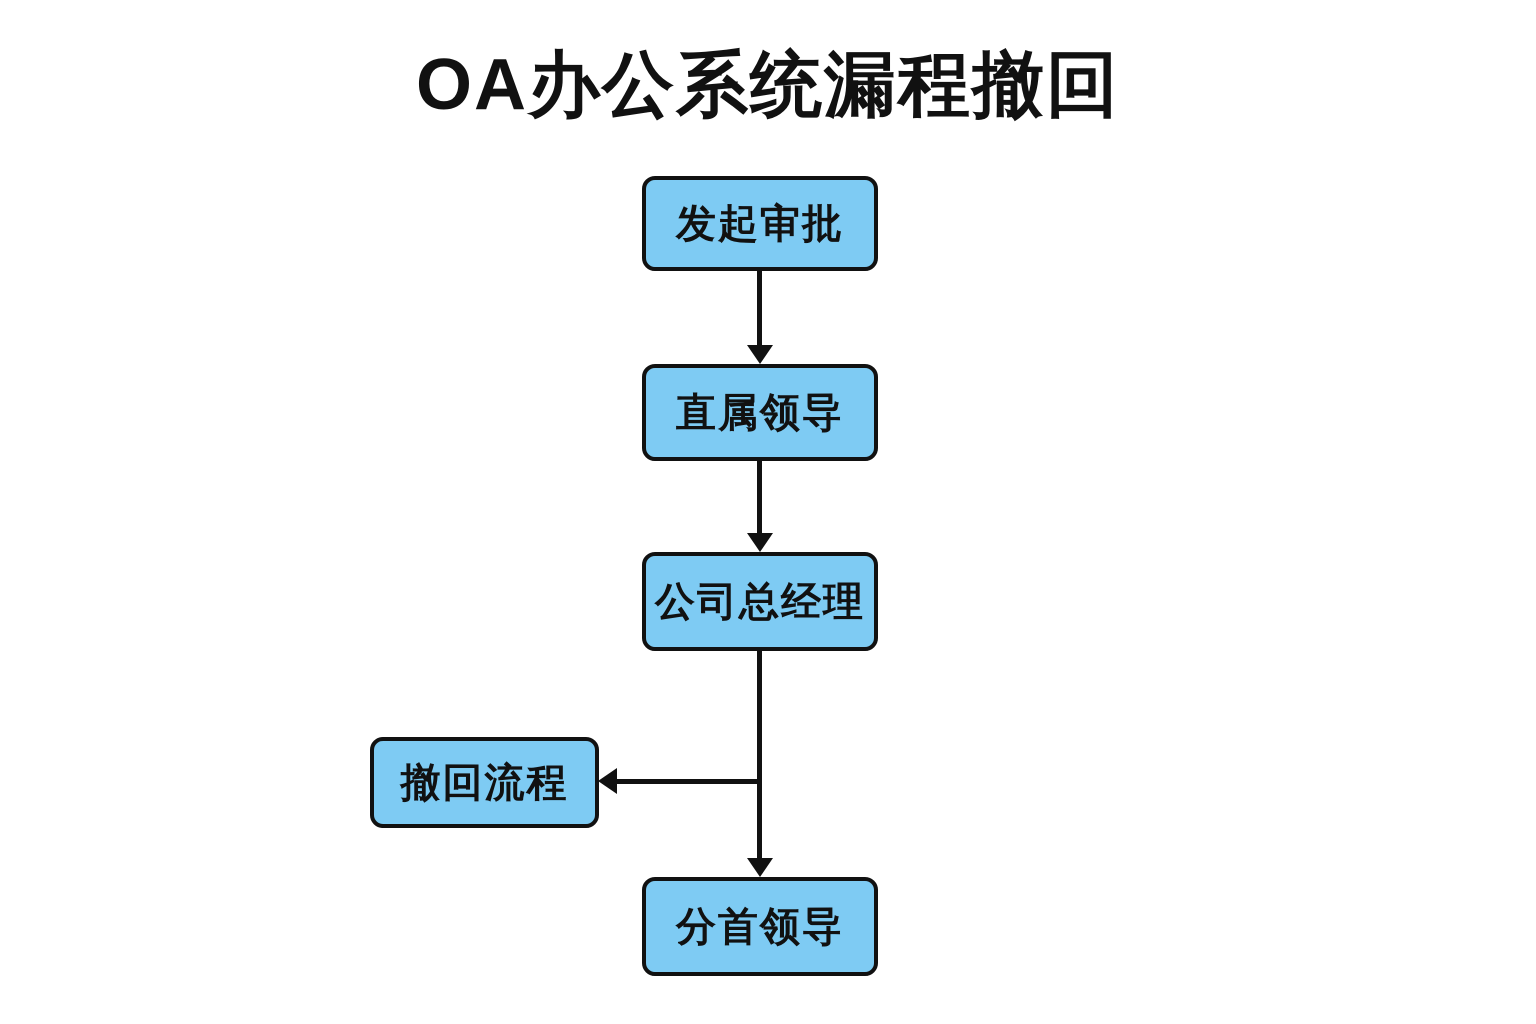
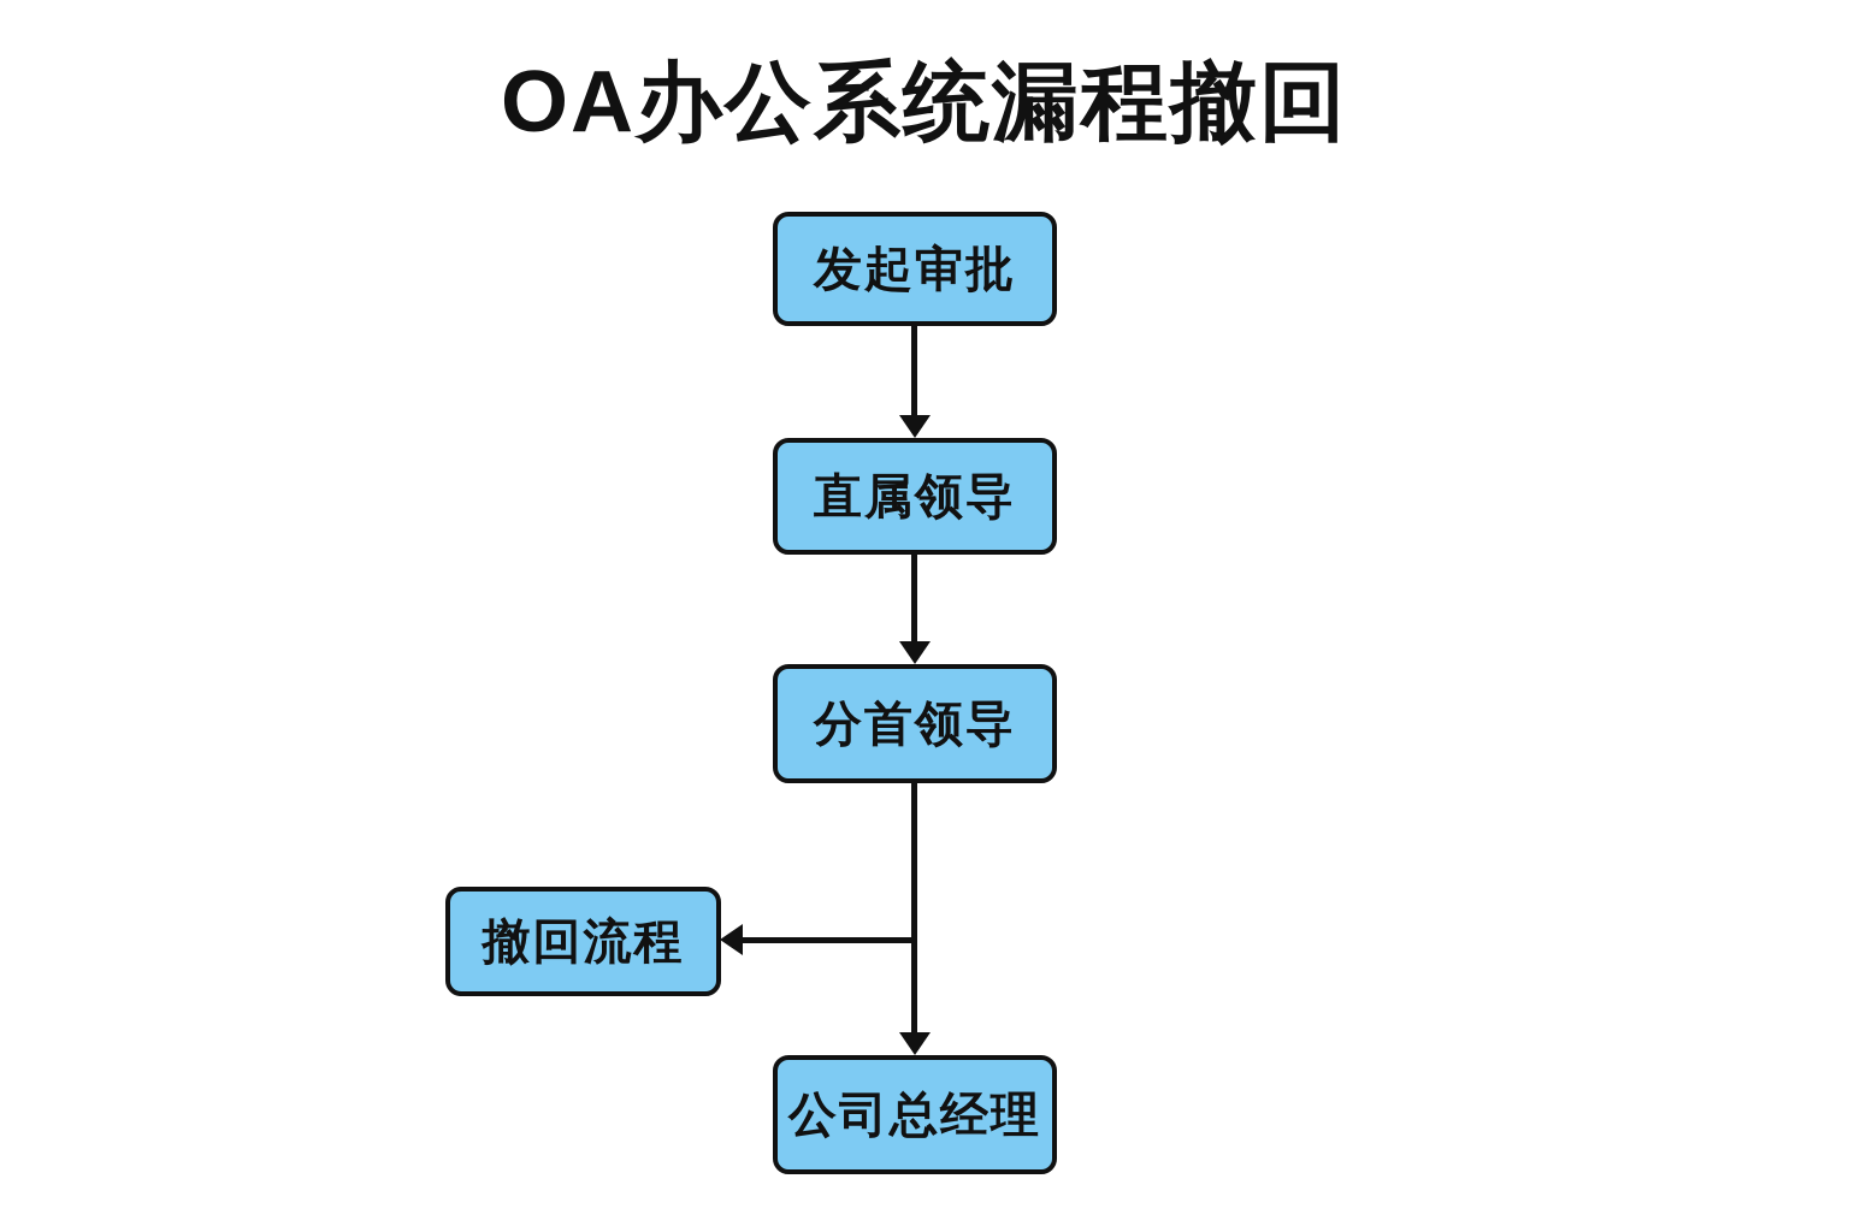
  OA办公系统漏程撤回
  发起审批
  直属领导
- 公司总经理
+ 分首领导
  撤回流程
- 分首领导
+ 公司总经理
